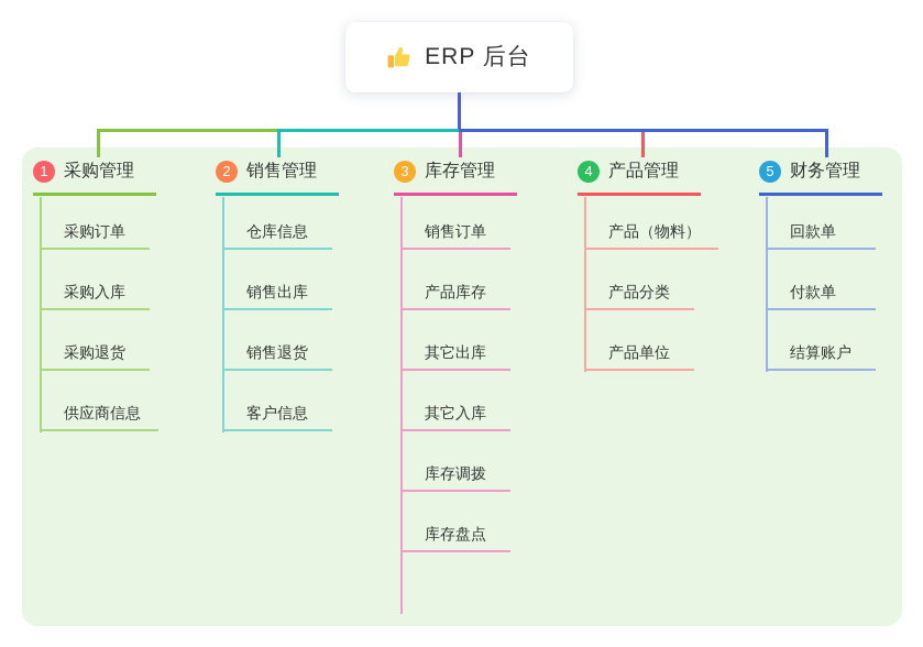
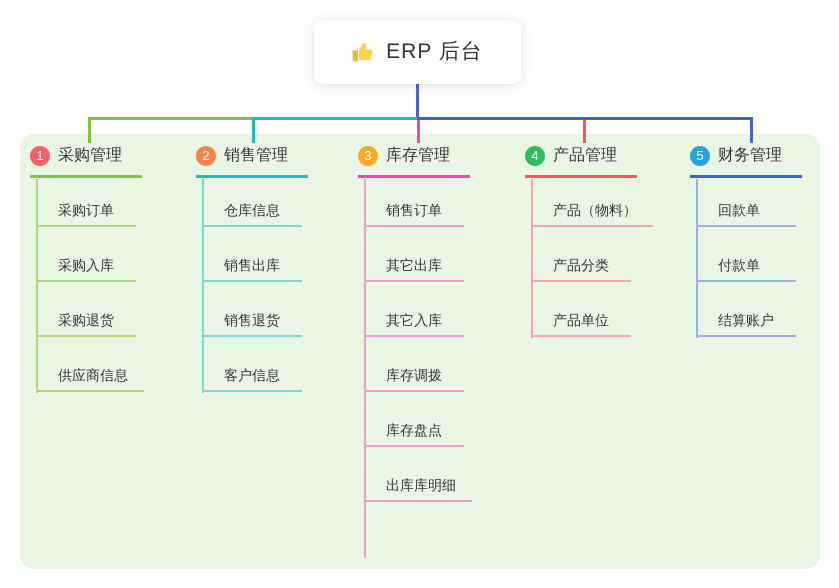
  ERP 后台
  1
  采购管理
  采购订单
  采购入库
  采购退货
  供应商信息
  2
  销售管理
  仓库信息
  销售出库
  销售退货
  客户信息
  3
  库存管理
  销售订单
- 产品库存
  其它出库
  其它入库
  库存调拨
  库存盘点
+ 出库库明细
  4
  产品管理
  产品（物料）
  产品分类
  产品单位
  5
  财务管理
  回款单
  付款单
  结算账户
